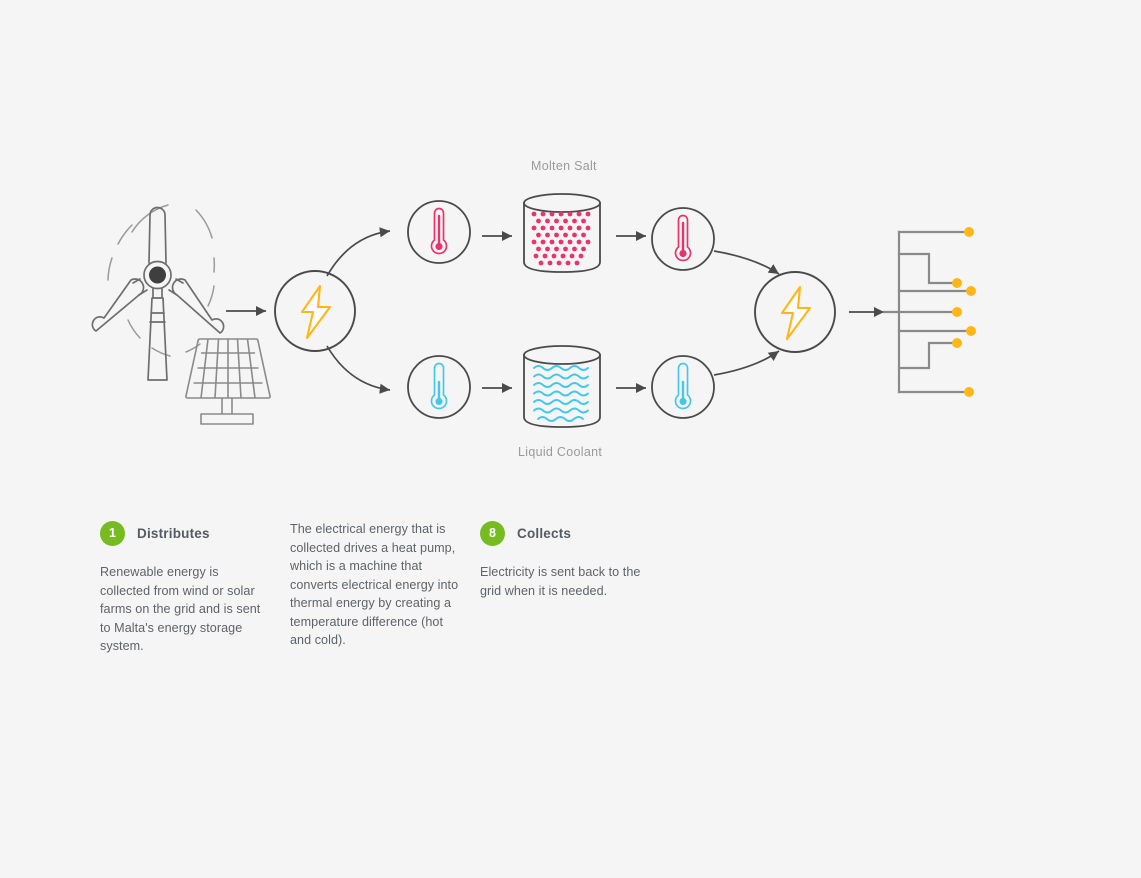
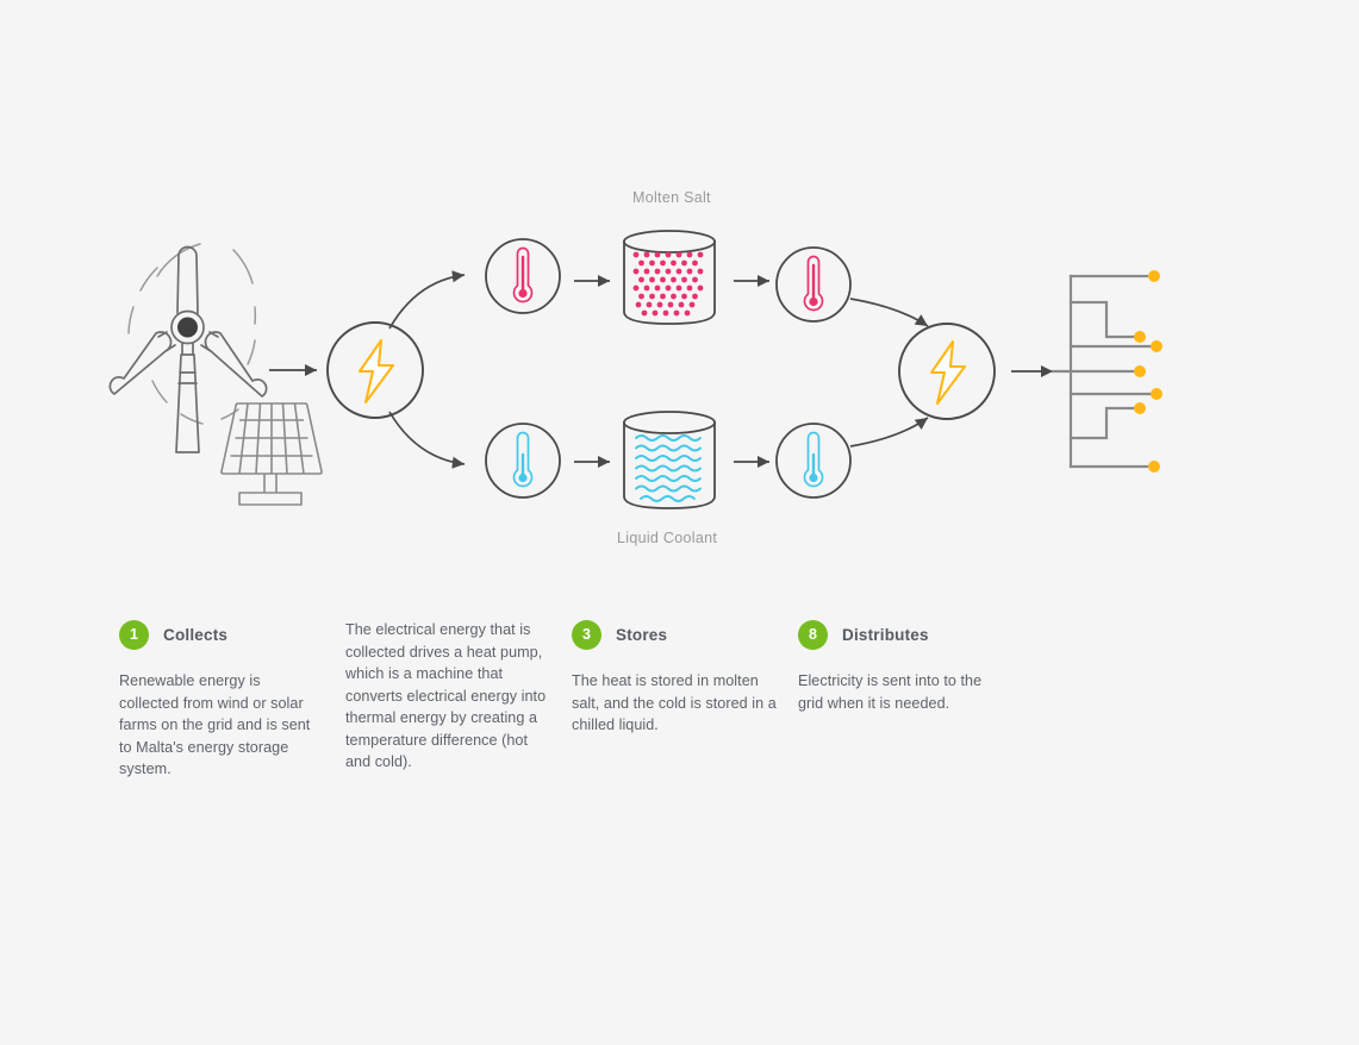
  Molten Salt
  Liquid Coolant
  1
- Distributes
+ Collects
  Renewable energy is collected from wind or solar farms on the grid and is sent to Malta's energy storage system.
  The electrical energy that is collected drives a heat pump, which is a machine that converts electrical energy into thermal energy by creating a temperature difference (hot and cold).
+ 3
+ Stores
+ The heat is stored in molten salt, and the cold is stored in a chilled liquid.
  8
- Collects
+ Distributes
- Electricity is sent back to the grid when it is needed.
+ Electricity is sent into to the grid when it is needed.
